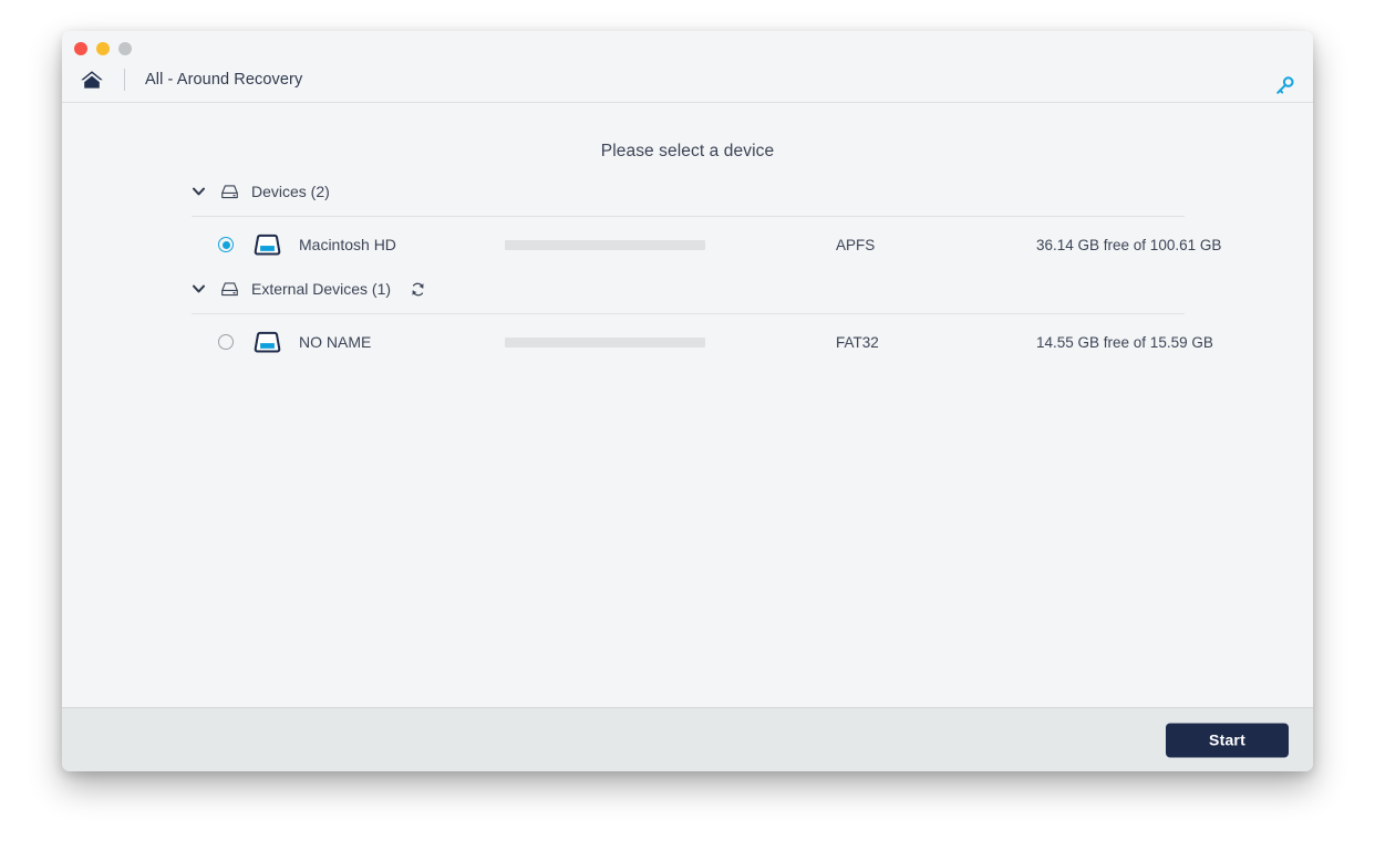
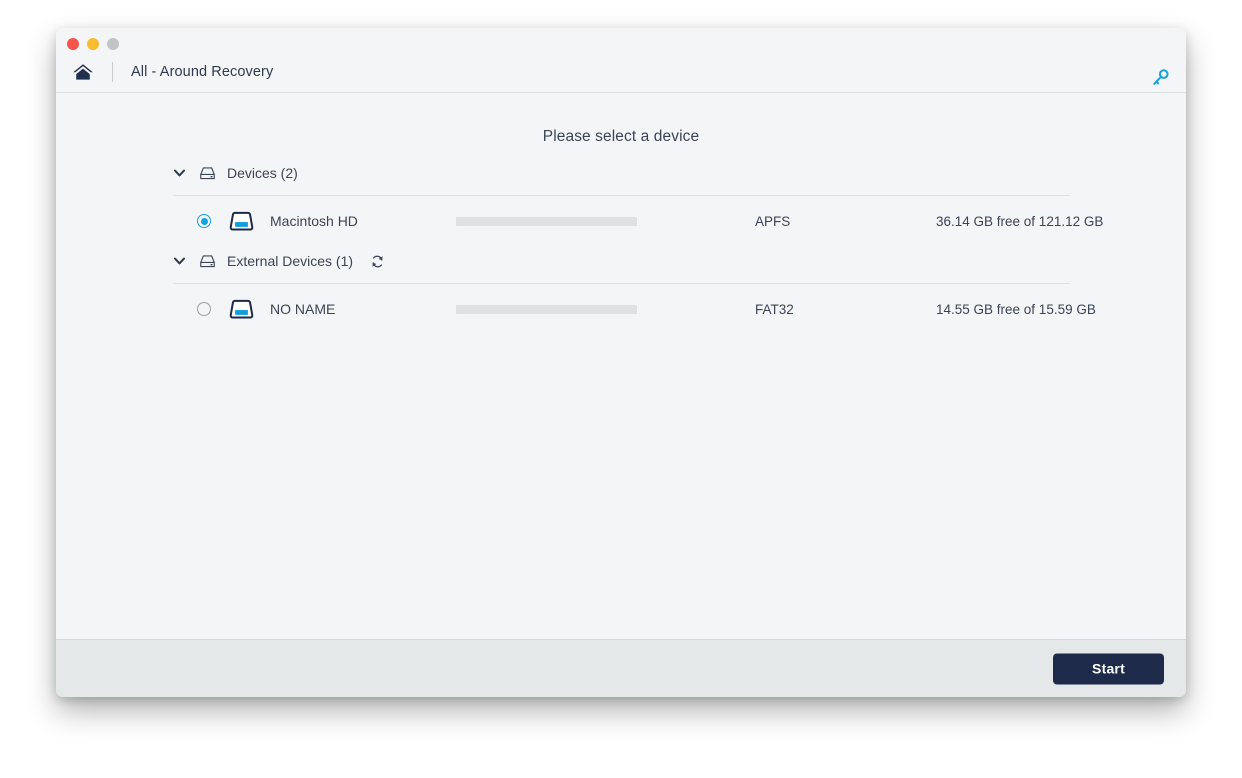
  All - Around Recovery
  Please select a device
  Devices (2)
  Macintosh HD
  APFS
- 36.14 GB free of 100.61 GB
+ 36.14 GB free of 121.12 GB
  External Devices (1)
  NO NAME
  FAT32
  14.55 GB free of 15.59 GB
  Start
